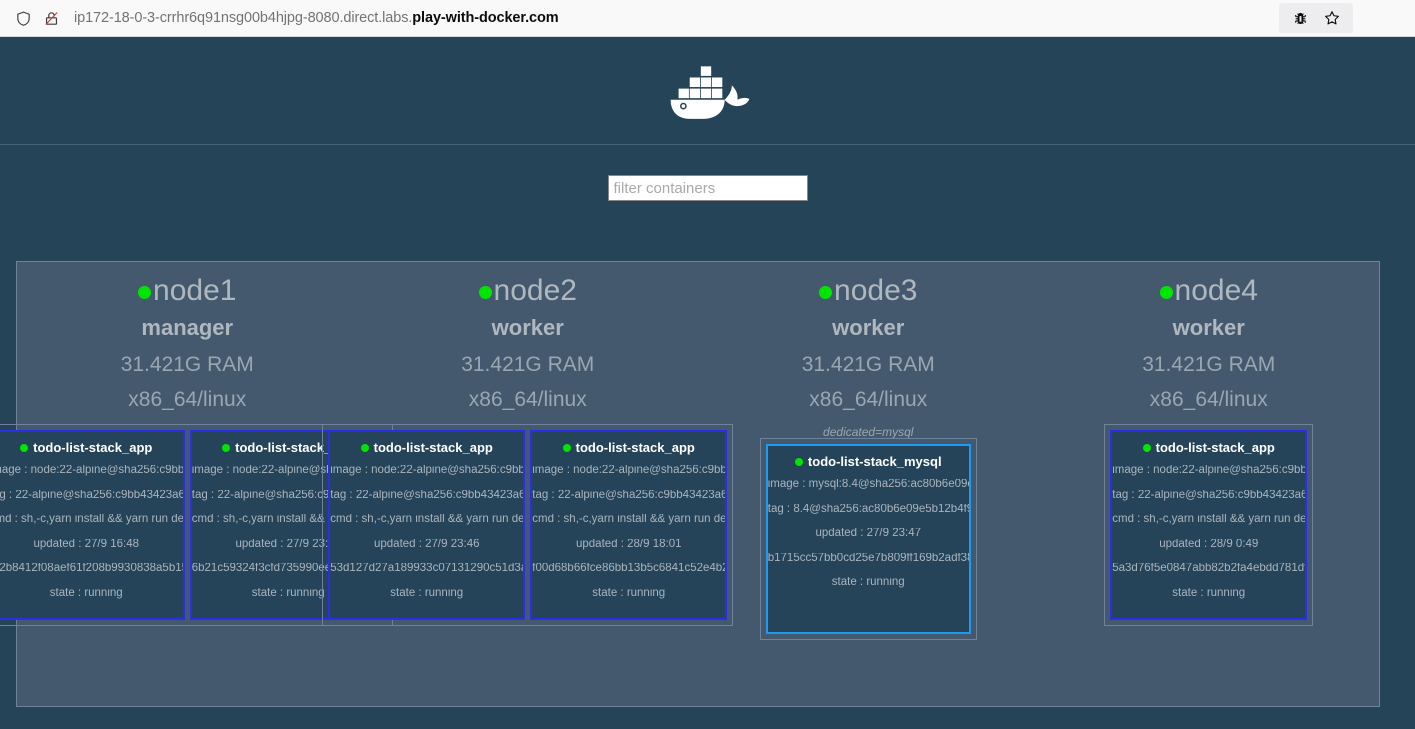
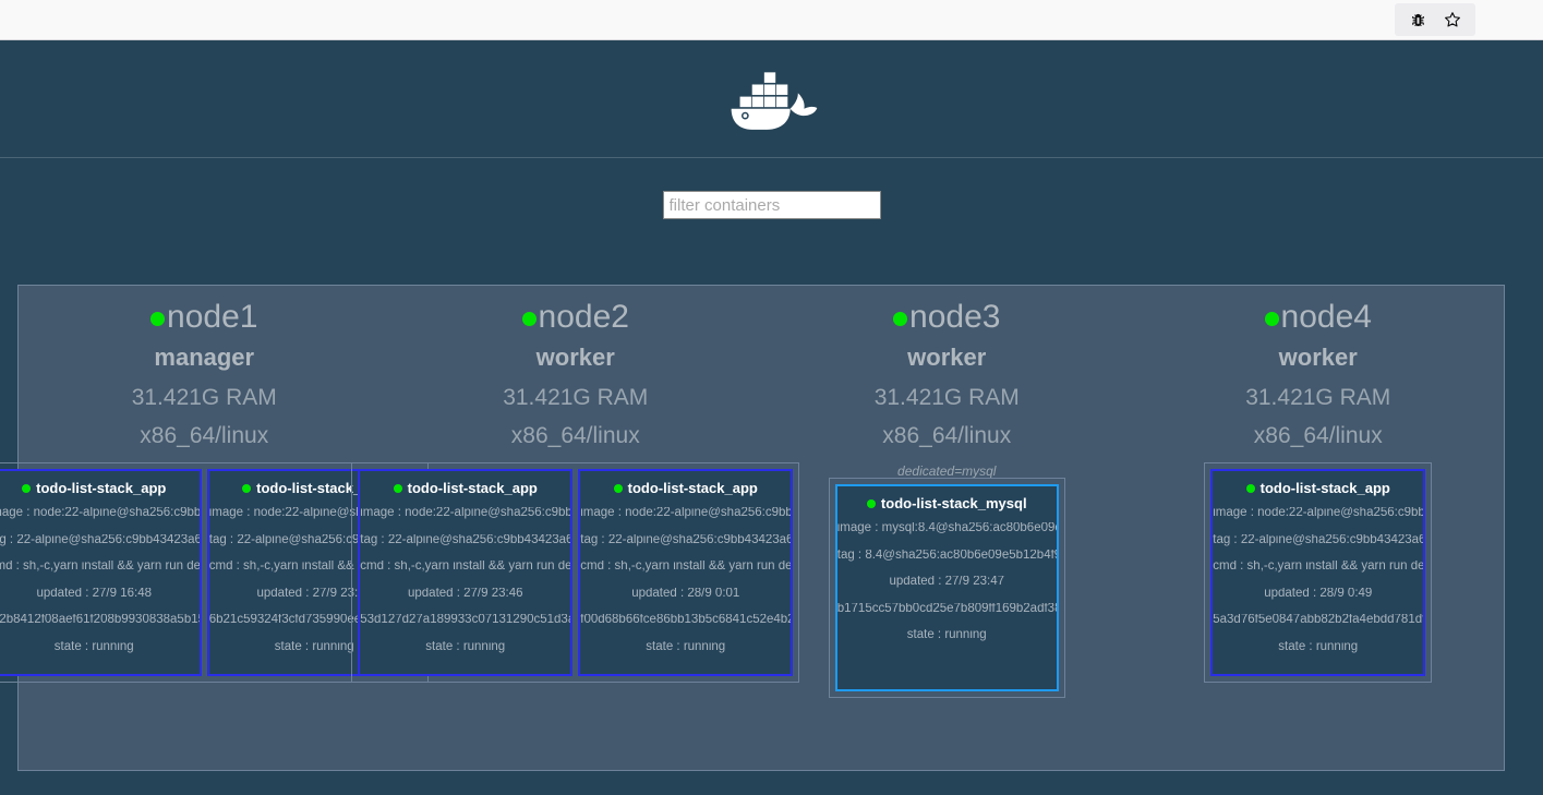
- ip172-18-0-3-crrhr6q91nsg00b4hjpg-8080.direct.labs.play-with-docker.com
  filter containers
  node1
  manager
  31.421G RAM
  x86_64/linux
  todo-list-stack_app
  g : 22-alpine@sha256:c9bb43423a6
  md : sh,-c,yarn install && yarn run de
  updated : 27/9 16:48
  2b8412f08aef61f208b9930838a5b1
  state : running
  todo-list-stack
  updated : 27/9 23:
  state : running
  node2
  worker
  31.421G RAM
  x86_64/linux
  todo-list-stack_app
  image : node:22-alpine@sha256:c9bb
  tag : 22-alpine@sha256:c9bb43423a6
  cmd : sh,-c,yarn install && yarn run de
  updated : 27/9 23:46
  53d127d27a189933c07131290c51d3
  state : running
  todo-list-stack_app
  image : node:22-alpine@sha256:c9bb
  tag : 22-alpine@sha256:c9bb43423a6
  cmd : sh,-c,yarn install && yarn run de
- updated : 28/9 18:01
+ updated : 28/9 0:01
  f00d68b66fce86bb13b5c6841c52e4b
  state : running
  node3
  worker
  31.421G RAM
  x86_64/linux
  dedicated=mysql
  todo-list-stack_mysql
  image : mysql:8.4@sha256:ac80b6e09
  tag : 8.4@sha256:ac80b6e09e5b12b4f
  updated : 27/9 23:47
  b1715cc57bb0cd25e7b809ff169b2adf3
  state : running
  node4
  worker
  31.421G RAM
  x86_64/linux
  todo-list-stack_app
  image : node:22-alpine@sha256:c9bb
  tag : 22-alpine@sha256:c9bb43423a6
  cmd : sh,-c,yarn install && yarn run de
  updated : 28/9 0:49
  5a3d76f5e0847abb82b2fa4ebdd781d
  state : running
